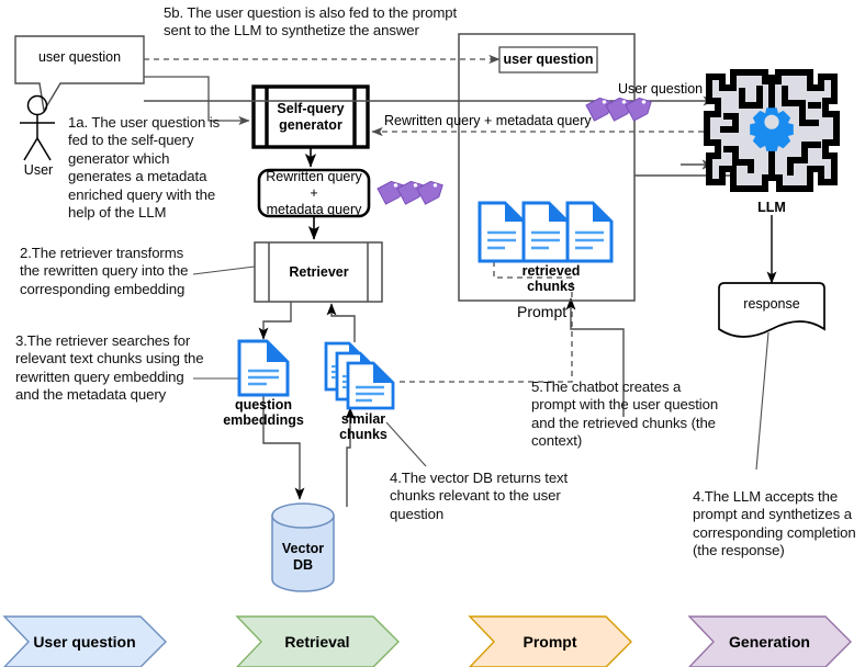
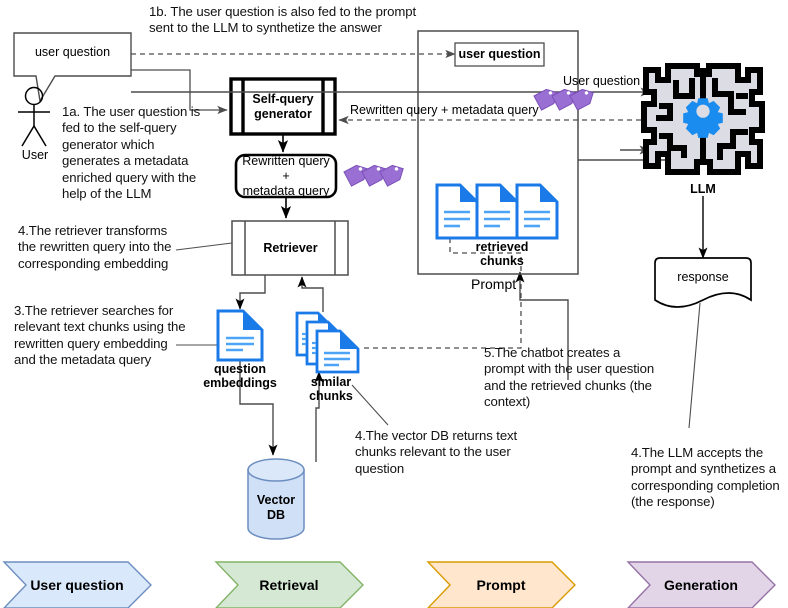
- 5b. The user question is also fed to the prompt sent to the LLM to synthetize the answer
+ 1b. The user question is also fed to the prompt sent to the LLM to synthetize the answer
  1a. The user question is fed to the self-query generator which generates a metadata enriched query with the help of the LLM
- 2.The retriever transforms the rewritten query into the corresponding embedding
+ 4.The retriever transforms the rewritten query into the corresponding embedding
  3.The retriever searches for relevant text chunks using the rewritten query embedding and the metadata query
  4.The vector DB returns text chunks relevant to the user question
  5.The chatbot creates a prompt with the user question and the retrieved chunks (the context)
  4.The LLM accepts the prompt and synthetizes a corresponding completion (the response)
  user question
  User
  Self-query
  generator
  Rewritten query +
  metadata query
  Retriever
  question
  embeddings
  similar
  chunks
  Vector
  DB
  user question
  retrieved
  chunks
  Prompt
  LLM
  response
  User question
  Rewritten query + metadata query
  User question
  Retrieval
  Prompt
  Generation
